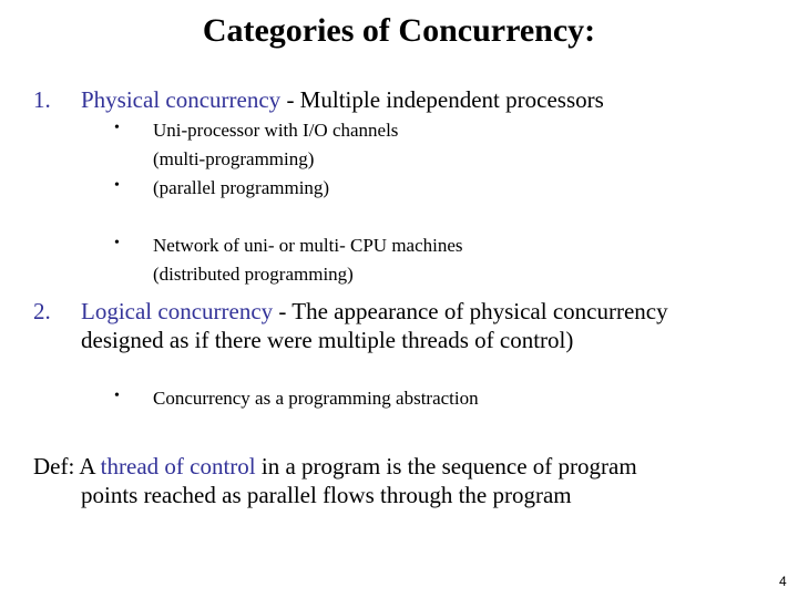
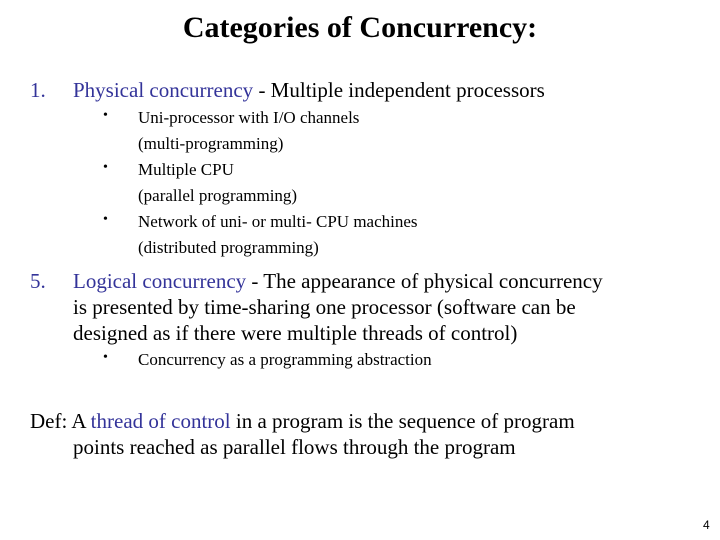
  Categories of Concurrency:
  1.
  Physical concurrency - Multiple independent processors
  •
  Uni-processor with I/O channels
  (multi-programming)
  •
+ Multiple CPU
  (parallel programming)
  •
  Network of uni- or multi- CPU machines
  (distributed programming)
- 2.
+ 5.
  Logical concurrency - The appearance of physical concurrency
+ is presented by time-sharing one processor (software can be
  designed as if there were multiple threads of control)
  •
  Concurrency as a programming abstraction
  Def: A thread of control in a program is the sequence of program
  points reached as parallel flows through the program
  4
